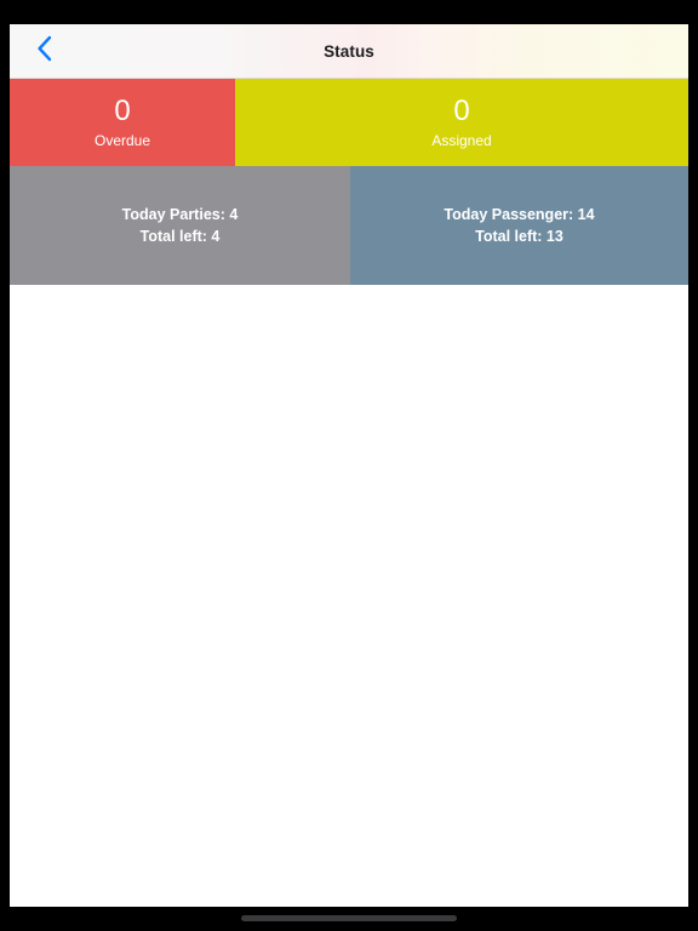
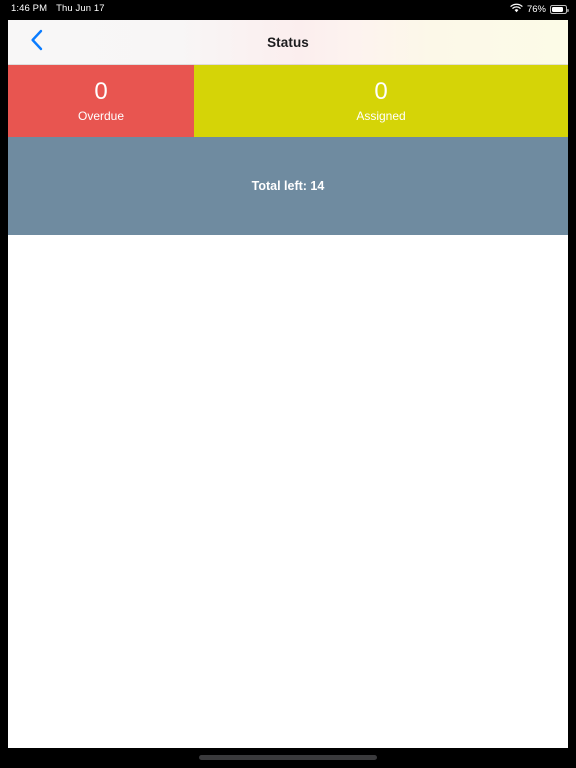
+ 1:46 PM
+ Thu Jun 17
+ 76%
  Status
  0
  Overdue
  0
  Assigned
- Today Parties: 4
- Total left: 4
- Today Passenger: 14
- Total left: 13
+ Total left: 14
